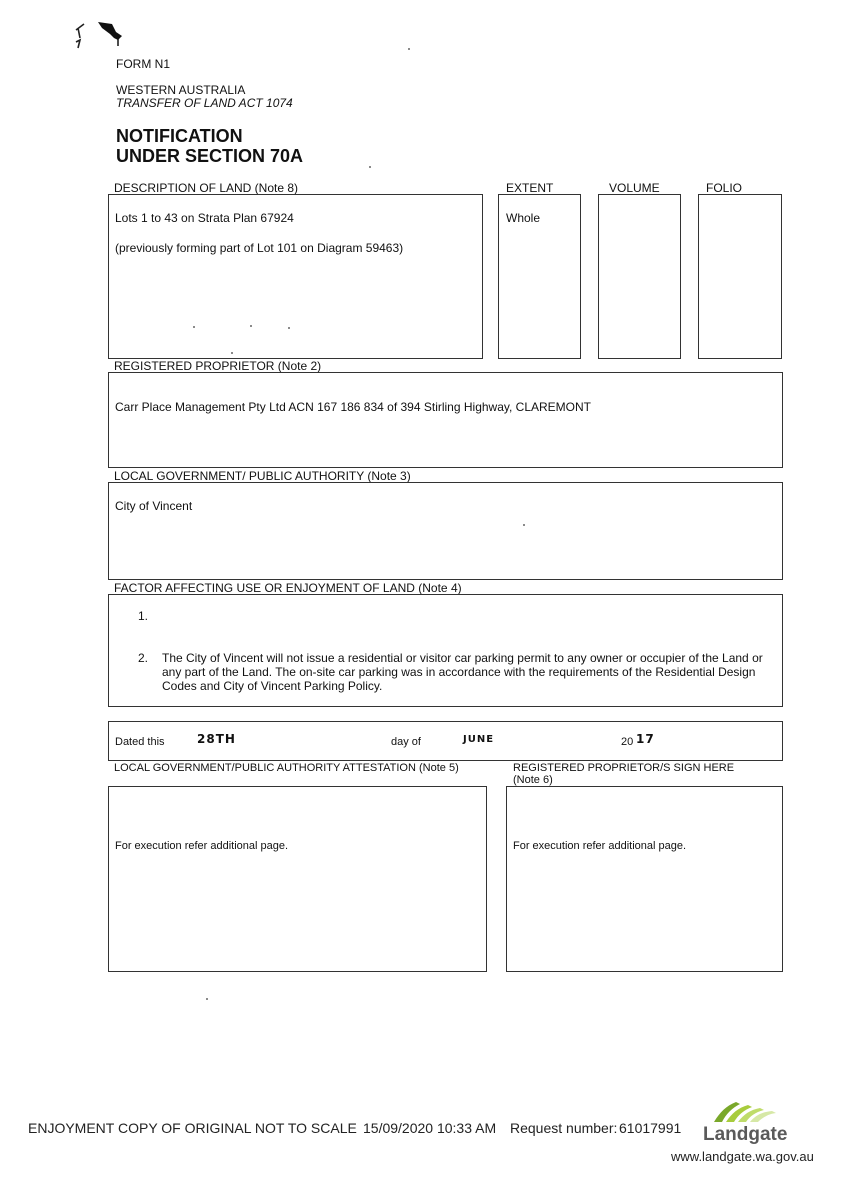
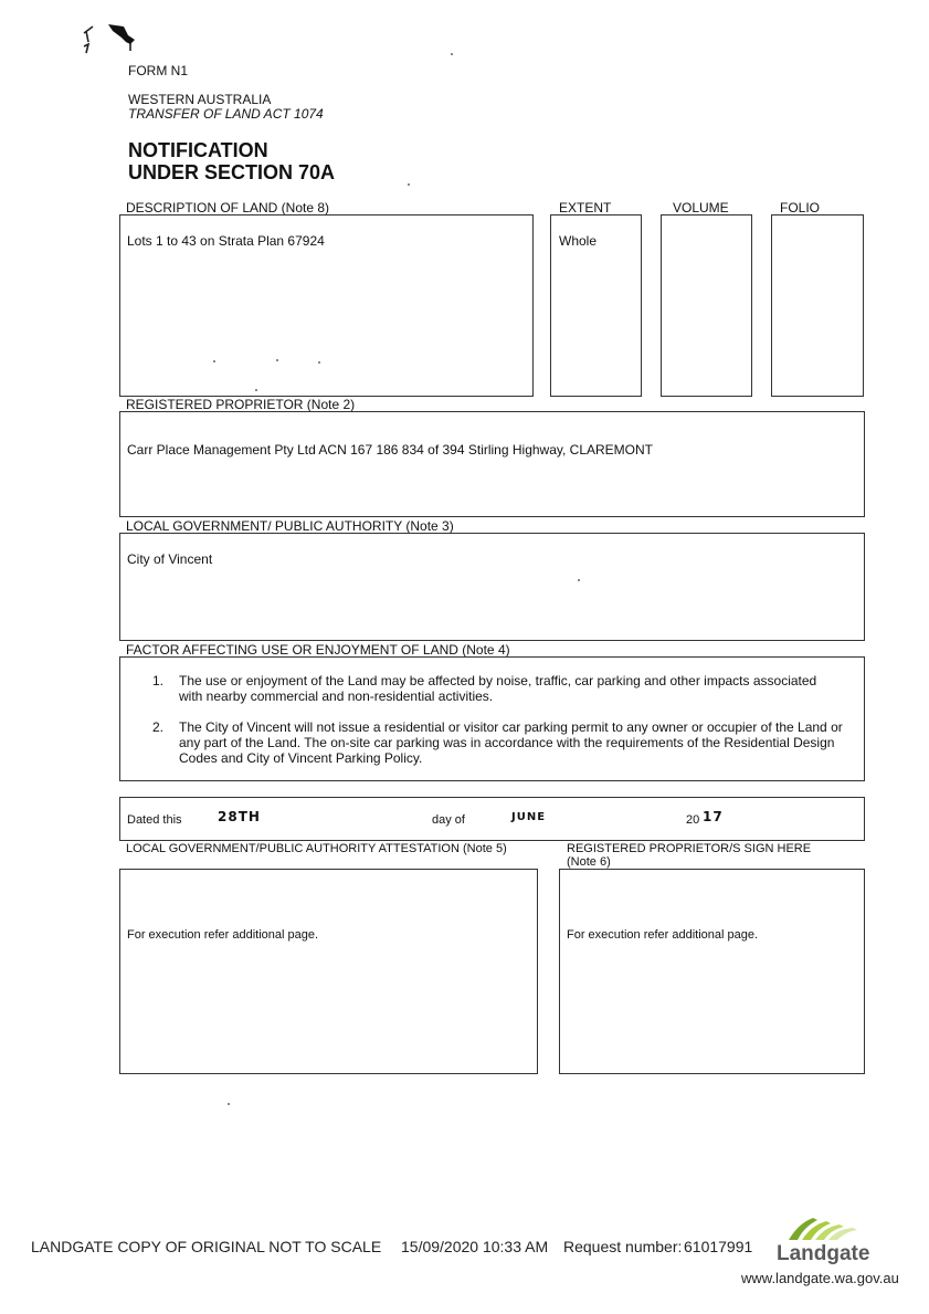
  FORM N1
  WESTERN AUSTRALIA
  TRANSFER OF LAND ACT 1074
  NOTIFICATION
  UNDER SECTION 70A
  DESCRIPTION OF LAND (Note 8)
  Lots 1 to 43 on Strata Plan 67924
- (previously forming part of Lot 101 on Diagram 59463)
  EXTENT
  Whole
  VOLUME
  FOLIO
  REGISTERED PROPRIETOR (Note 2)
  Carr Place Management Pty Ltd ACN 167 186 834 of 394 Stirling Highway, CLAREMONT
  LOCAL GOVERNMENT/ PUBLIC AUTHORITY (Note 3)
  City of Vincent
  FACTOR AFFECTING USE OR ENJOYMENT OF LAND (Note 4)
  1.
+ The use or enjoyment of the Land may be affected by noise, traffic, car parking and other impacts associated with nearby commercial and non-residential activities.
  2.
  The City of Vincent will not issue a residential or visitor car parking permit to any owner or occupier of the Land or any part of the Land. The on-site car parking was in accordance with the requirements of the Residential Design Codes and City of Vincent Parking Policy.
  Dated this
  28TH
  day of
  JUNE
  20
  17
  LOCAL GOVERNMENT/PUBLIC AUTHORITY ATTESTATION (Note 5)
  For execution refer additional page.
  REGISTERED PROPRIETOR/S SIGN HERE
  (Note 6)
  For execution refer additional page.
- ENJOYMENT COPY OF ORIGINAL NOT TO SCALE
+ LANDGATE COPY OF ORIGINAL NOT TO SCALE
  15/09/2020 10:33 AM
  Request number:
  61017991
  Landgate
  www.landgate.wa.gov.au
